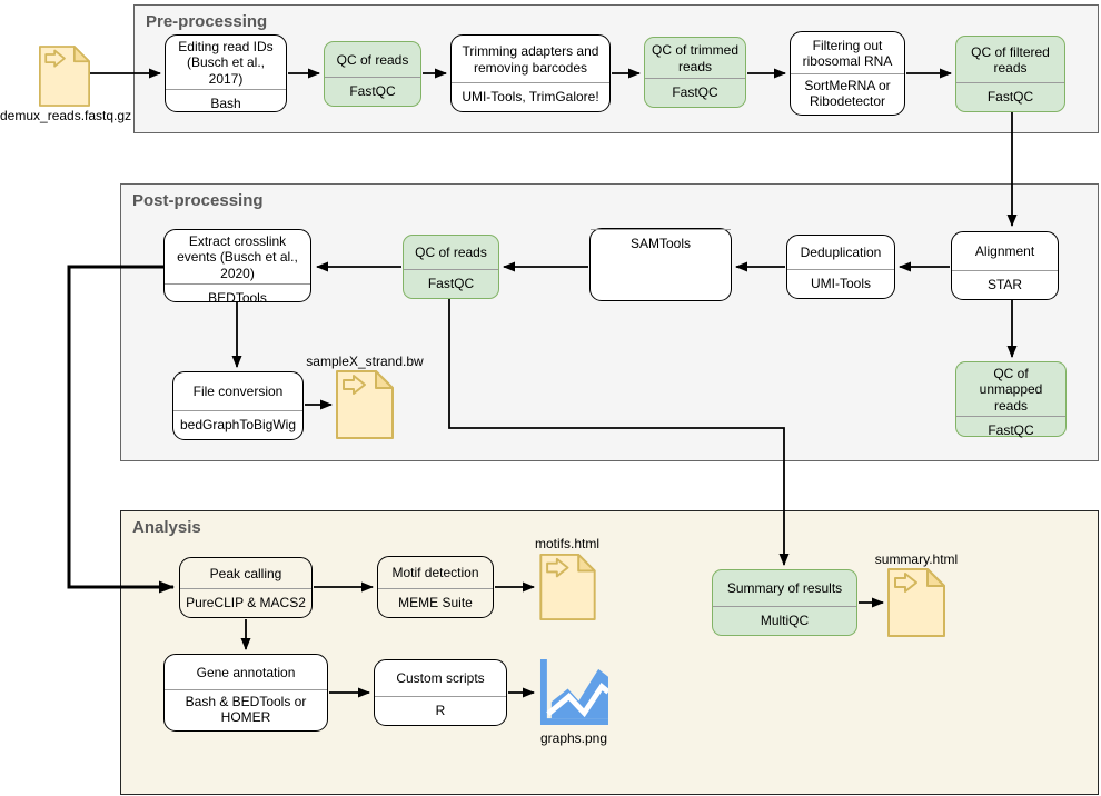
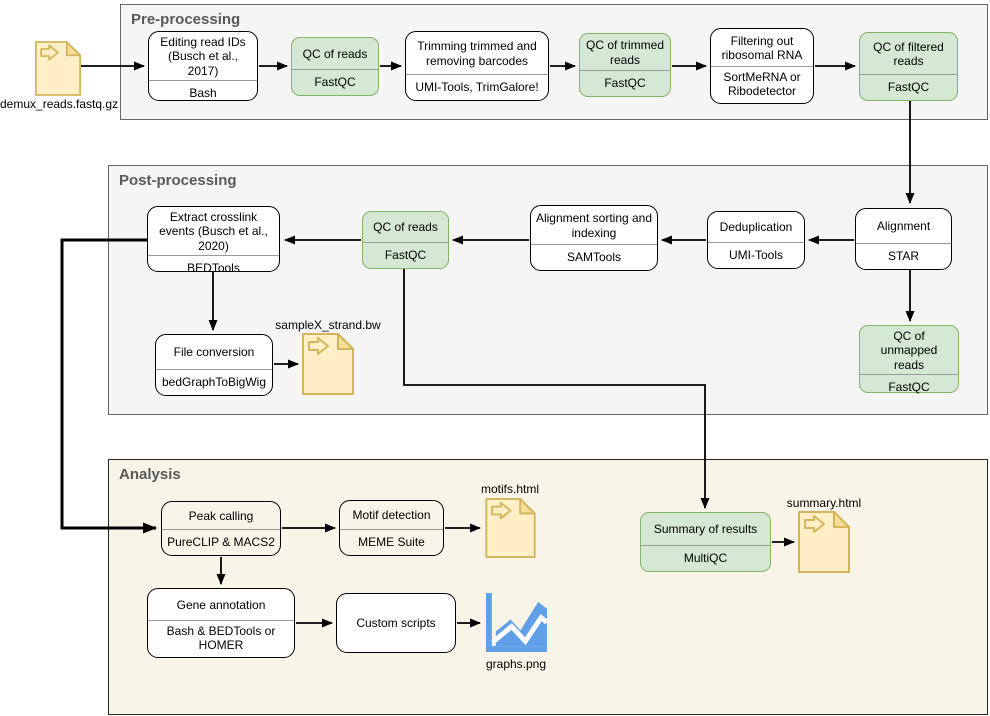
  Pre-processing
  Post-processing
  Analysis
  Editing read IDs (Busch et al., 2017)
  Bash
  QC of reads
  FastQC
- Trimming adapters and removing barcodes
+ Trimming trimmed and removing barcodes
  UMI-Tools, TrimGalore!
  QC of trimmed reads
  FastQC
  Filtering out ribosomal RNA
  SortMeRNA or Ribodetector
  QC of filtered reads
  FastQC
  Extract crosslink events (Busch et al., 2020)
  BEDTools
  QC of reads
  FastQC
+ Alignment sorting and indexing
  SAMTools
  Deduplication
  UMI-Tools
  Alignment
  STAR
  QC of unmapped reads
  FastQC
  File conversion
  bedGraphToBigWig
  Peak calling
  PureCLIP & MACS2
  Motif detection
  MEME Suite
  Summary of results
  MultiQC
  Gene annotation
  Bash & BEDTools or HOMER
  Custom scripts
- R
  demux_reads.fastq.gz
  sampleX_strand.bw
  motifs.html
  summary.html
  graphs.png
